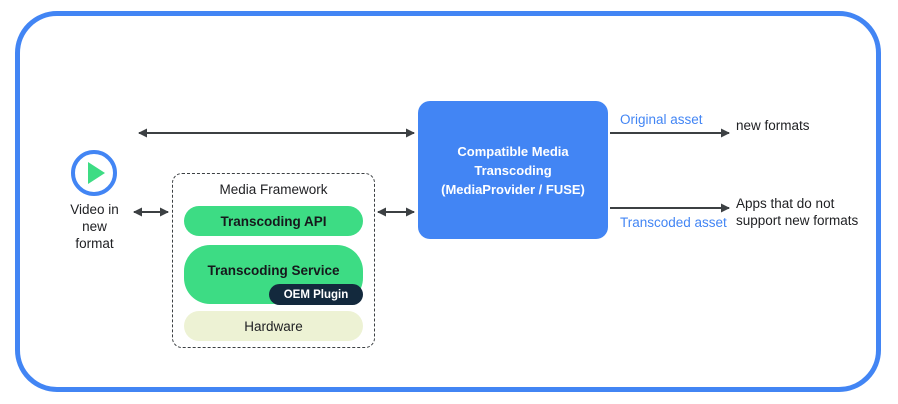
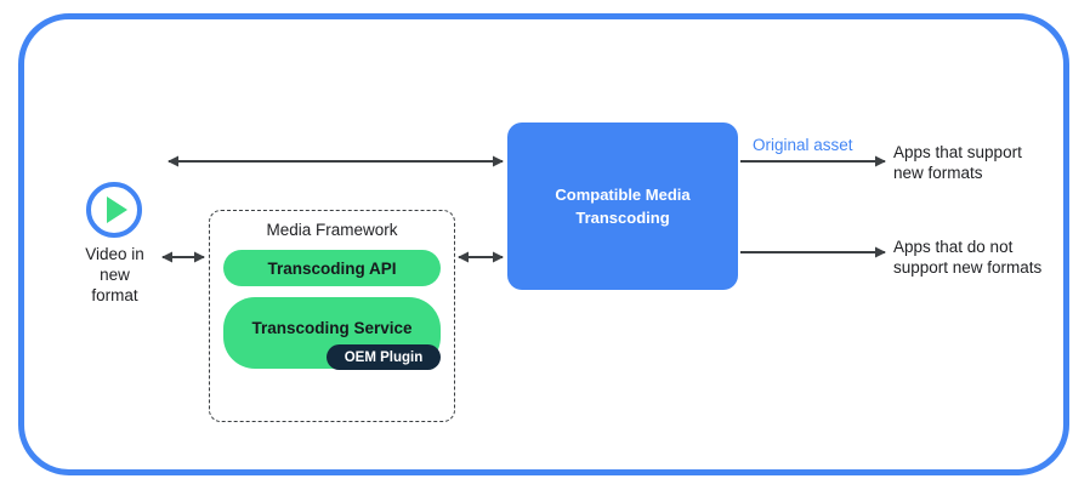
  Video in
  new
  format
  Media Framework
  Transcoding API
  Transcoding Service
  OEM Plugin
- Hardware
  Compatible Media
  Transcoding
- (MediaProvider / FUSE)
  Original asset
+ Apps that support
  new formats
- Transcoded asset
  Apps that do not
  support new formats
